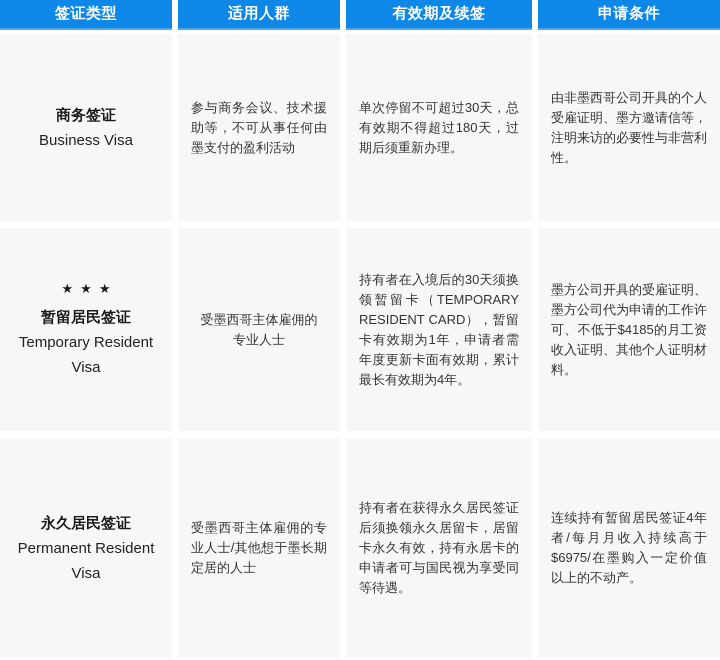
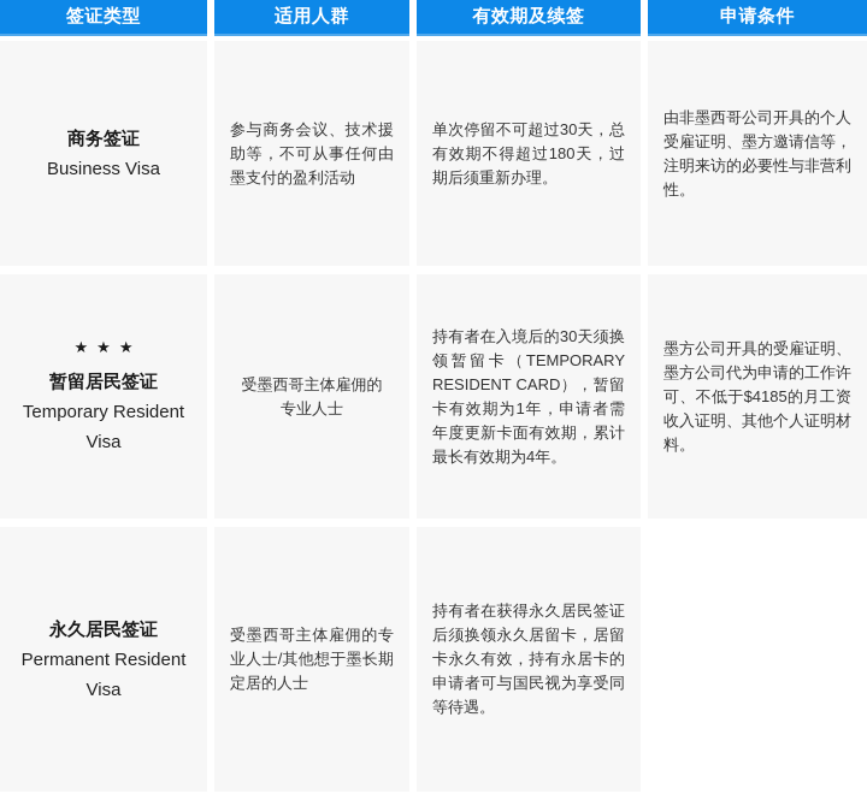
  签证类型
  适用人群
  有效期及续签
  申请条件
  商务签证
  Business Visa
  参与商务会议、技术援助等，不可从事任何由墨支付的盈利活动
  单次停留不可超过30天，总有效期不得超过180天，过期后须重新办理。
  由非墨西哥公司开具的个人受雇证明、墨方邀请信等，注明来访的必要性与非营利性。
  ★★★
  暂留居民签证
  Temporary Resident Visa
  受墨西哥主体雇佣的专业人士
  持有者在入境后的30天须换领暂留卡（TEMPORARY RESIDENT CARD），暂留卡有效期为1年，申请者需年度更新卡面有效期，累计最长有效期为4年。
  墨方公司开具的受雇证明、墨方公司代为申请的工作许可、不低于$4185的月工资收入证明、其他个人证明材料。
  永久居民签证
  Permanent Resident Visa
  受墨西哥主体雇佣的专业人士/其他想于墨长期定居的人士
  持有者在获得永久居民签证后须换领永久居留卡，居留卡永久有效，持有永居卡的申请者可与国民视为享受同等待遇。
- 连续持有暂留居民签证4年者/每月月收入持续高于$6975/在墨购入一定价值以上的不动产。
